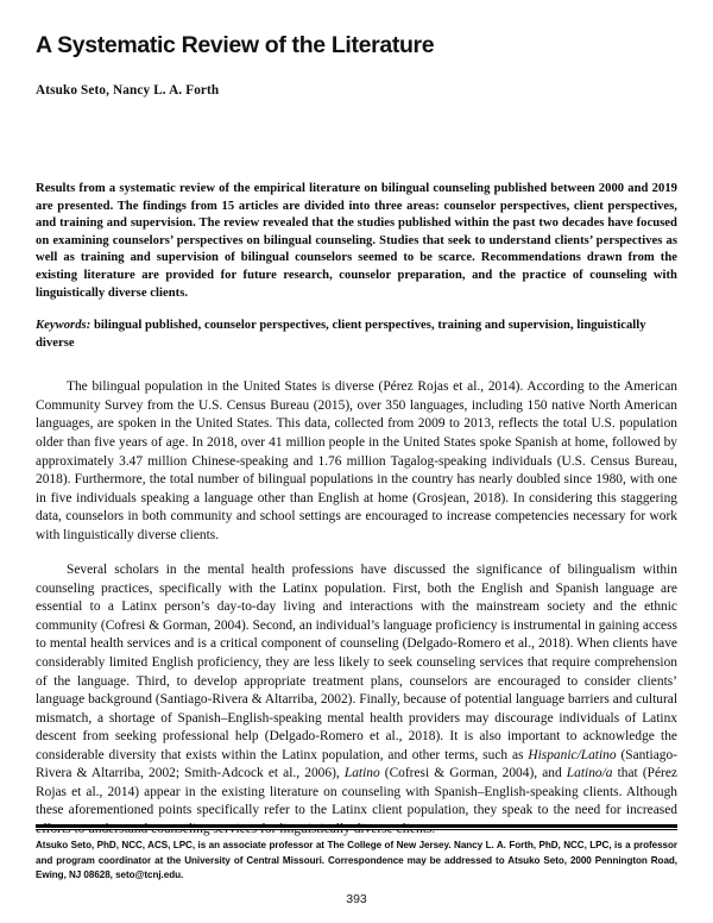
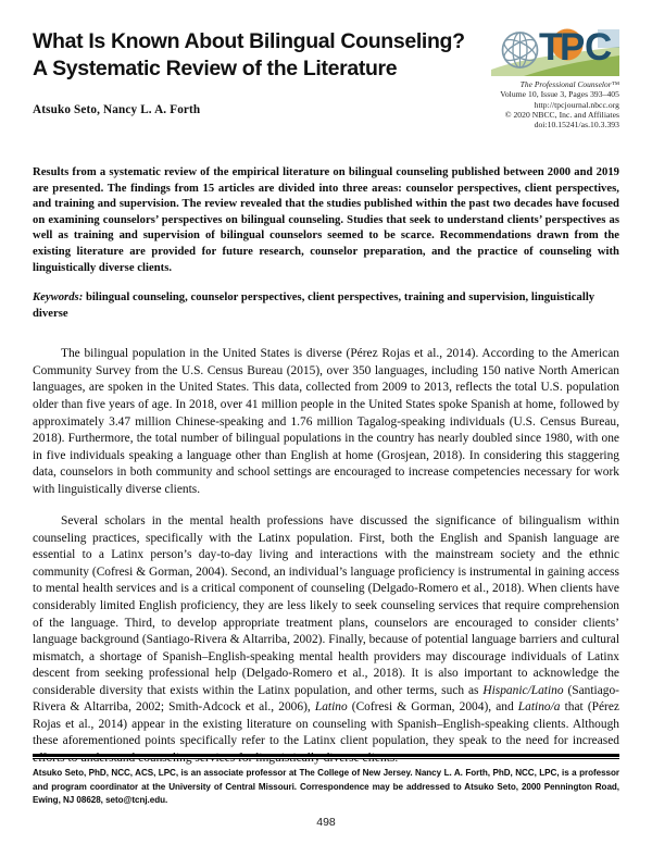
+ What Is Known About Bilingual Counseling?
  A Systematic Review of the Literature
  Atsuko Seto, Nancy L. A. Forth
+ T
+ P
+ C
+ The Professional Counselor™
+ Volume 10, Issue 3, Pages 393–405
+ http://tpcjournal.nbcc.org
+ © 2020 NBCC, Inc. and Affiliates
+ doi:10.15241/as.10.3.393
  Results from a systematic review of the empirical literature on bilingual counseling published between 2000 and 2019 are presented. The findings from 15 articles are divided into three areas: counselor perspectives, client perspectives, and training and supervision. The review revealed that the studies published within the past two decades have focused on examining counselors’ perspectives on bilingual counseling. Studies that seek to understand clients’ perspectives as well as training and supervision of bilingual counselors seemed to be scarce. Recommendations drawn from the existing literature are provided for future research, counselor preparation, and the practice of counseling with linguistically diverse clients.
- Keywords: bilingual published, counselor perspectives, client perspectives, training and supervision, linguistically diverse
+ Keywords: bilingual counseling, counselor perspectives, client perspectives, training and supervision, linguistically diverse
  The bilingual population in the United States is diverse (Pérez Rojas et al., 2014). According to the American Community Survey from the U.S. Census Bureau (2015), over 350 languages, including 150 native North American languages, are spoken in the United States. This data, collected from 2009 to 2013, reflects the total U.S. population older than five years of age. In 2018, over 41 million people in the United States spoke Spanish at home, followed by approximately 3.47 million Chinese-speaking and 1.76 million Tagalog-speaking individuals (U.S. Census Bureau, 2018). Furthermore, the total number of bilingual populations in the country has nearly doubled since 1980, with one in five individuals speaking a language other than English at home (Grosjean, 2018). In considering this staggering data, counselors in both community and school settings are encouraged to increase competencies necessary for work with linguistically diverse clients.
  Several scholars in the mental health professions have discussed the significance of bilingualism within counseling practices, specifically with the Latinx population. First, both the English and Spanish language are essential to a Latinx person’s day-to-day living and interactions with the mainstream society and the ethnic community (Cofresi & Gorman, 2004). Second, an individual’s language proficiency is instrumental in gaining access to mental health services and is a critical component of counseling (Delgado-Romero et al., 2018). When clients have considerably limited English proficiency, they are less likely to seek counseling services that require comprehension of the language. Third, to develop appropriate treatment plans, counselors are encouraged to consider clients’ language background (Santiago-Rivera & Altarriba, 2002). Finally, because of potential language barriers and cultural mismatch, a shortage of Spanish–English-speaking mental health providers may discourage individuals of Latinx descent from seeking professional help (Delgado-Romero et al., 2018). It is also important to acknowledge the considerable diversity that exists within the Latinx population, and other terms, such as Hispanic/Latino (Santiago-Rivera & Altarriba, 2002; Smith-Adcock et al., 2006), Latino (Cofresi & Gorman, 2004), and Latino/a that (Pérez Rojas et al., 2014) appear in the existing literature on counseling with Spanish–English-speaking clients. Although these aforementioned points specifically refer to the Latinx client population, they speak to the need for increased
  Atsuko Seto, PhD, NCC, ACS, LPC, is an associate professor at The College of New Jersey. Nancy L. A. Forth, PhD, NCC, LPC, is a professor and program coordinator at the University of Central Missouri. Correspondence may be addressed to Atsuko Seto, 2000 Pennington Road, Ewing, NJ 08628, seto@tcnj.edu.
- 393
+ 498
